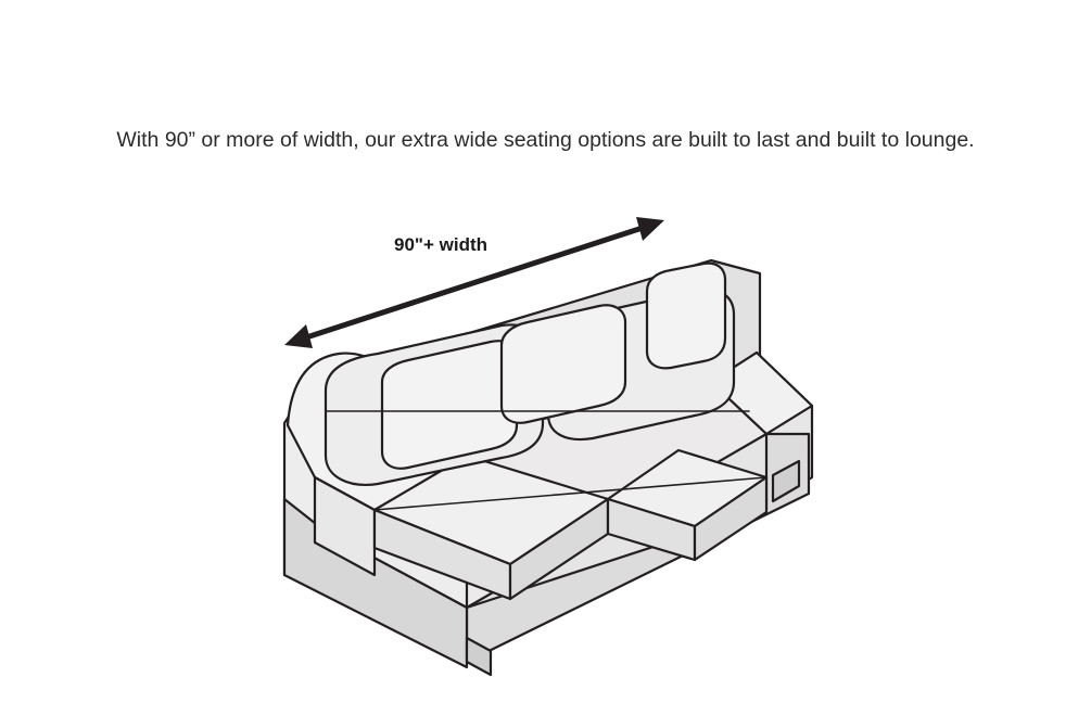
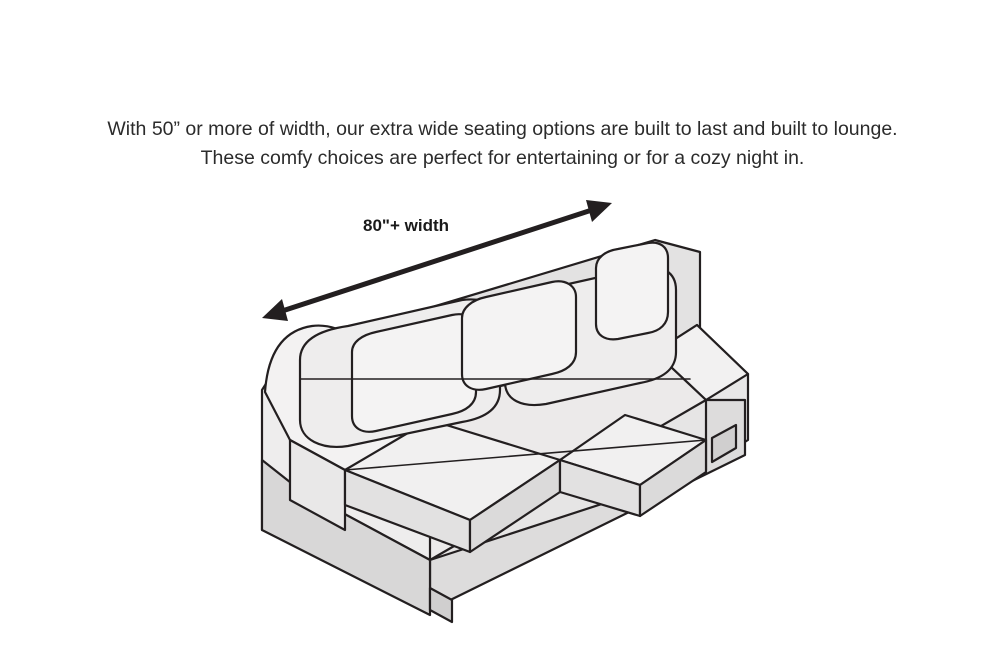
- With 90” or more of width, our extra wide seating options are built to last and built to lounge.
+ With 50” or more of width, our extra wide seating options are built to last and built to lounge.
+ These comfy choices are perfect for entertaining or for a cozy night in.
- 90"+ width
+ 80"+ width
